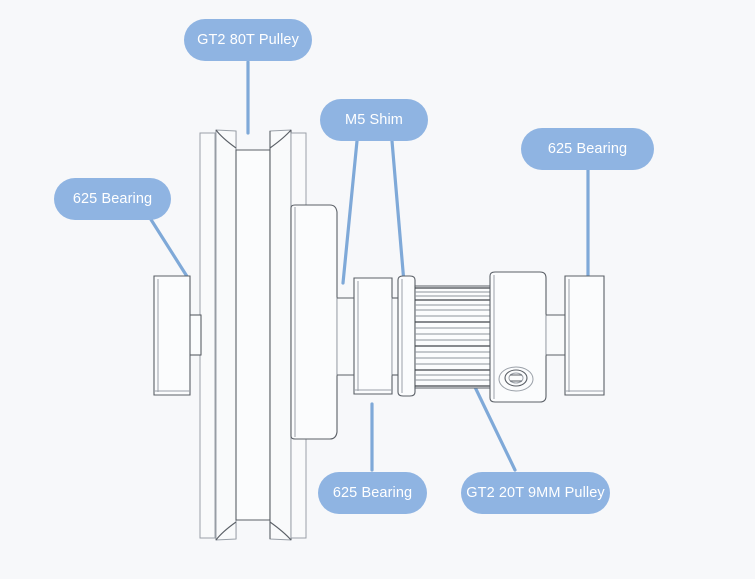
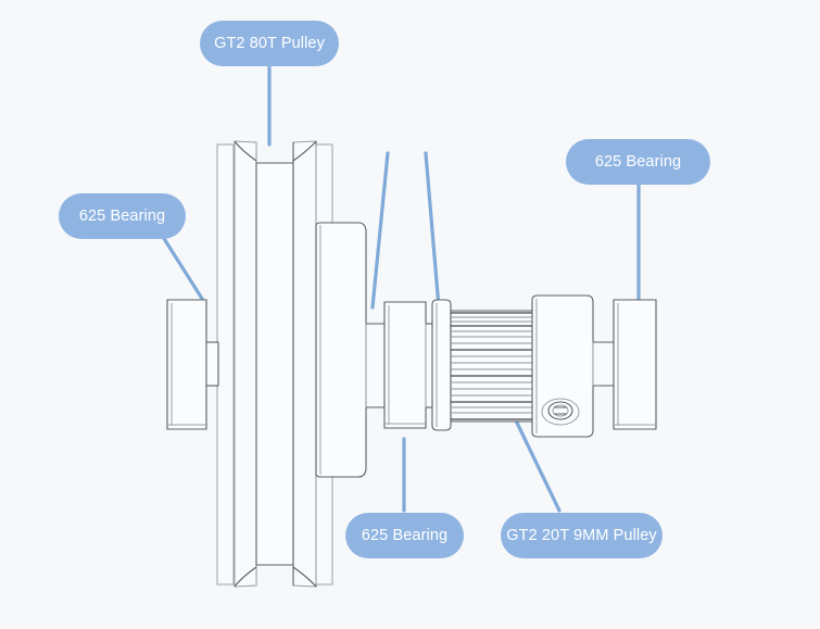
  GT2 80T Pulley
- M5 Shim
  625 Bearing
  625 Bearing
  625 Bearing
  GT2 20T 9MM Pulley
